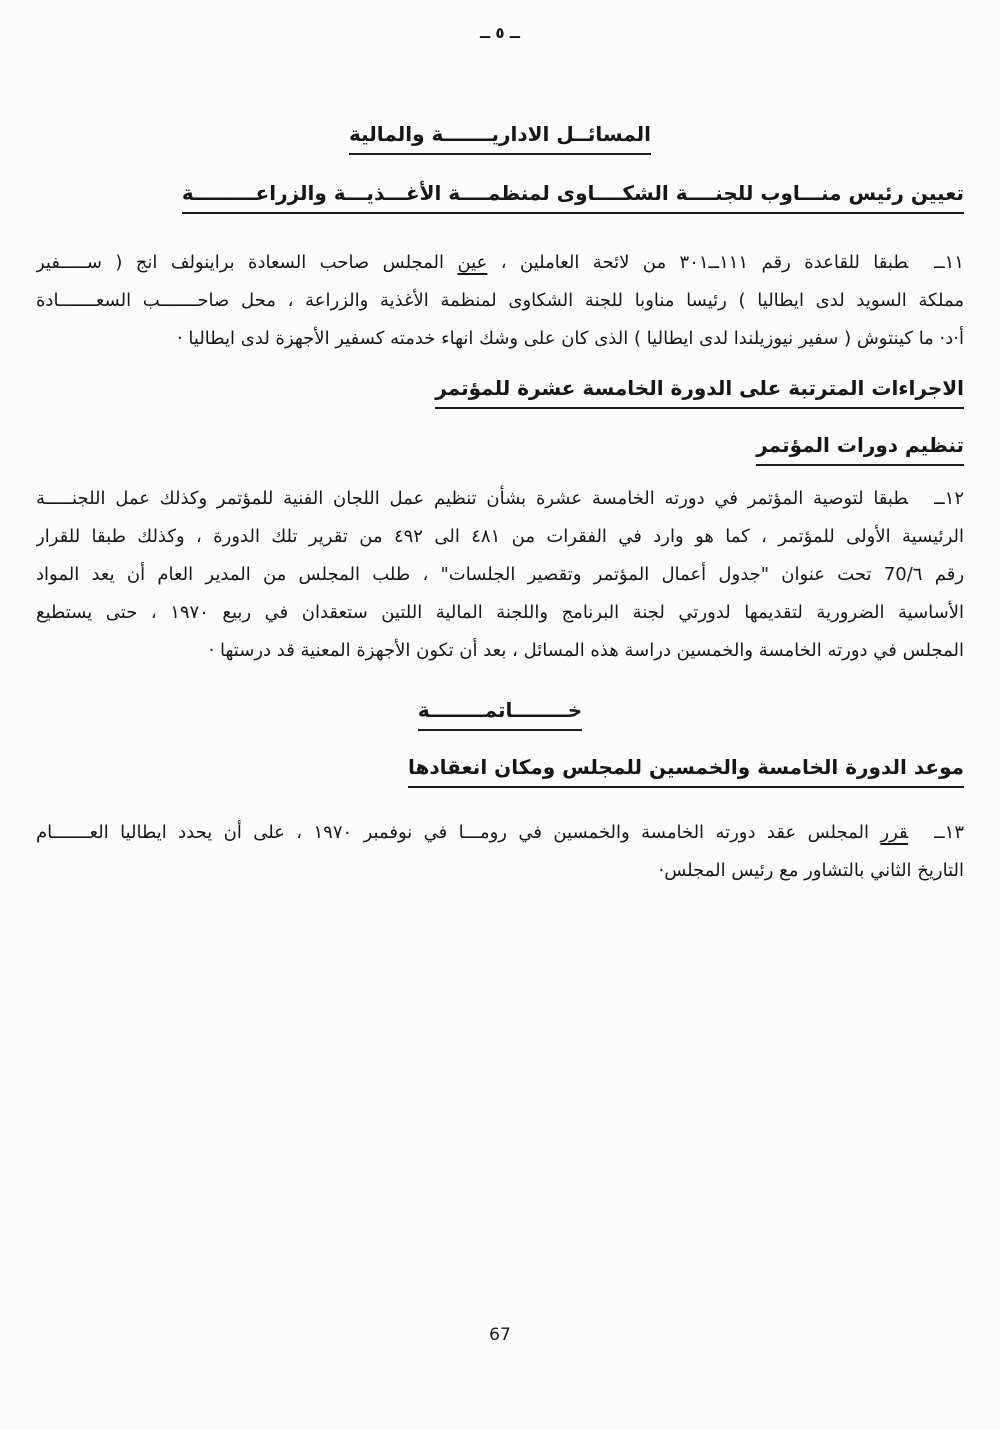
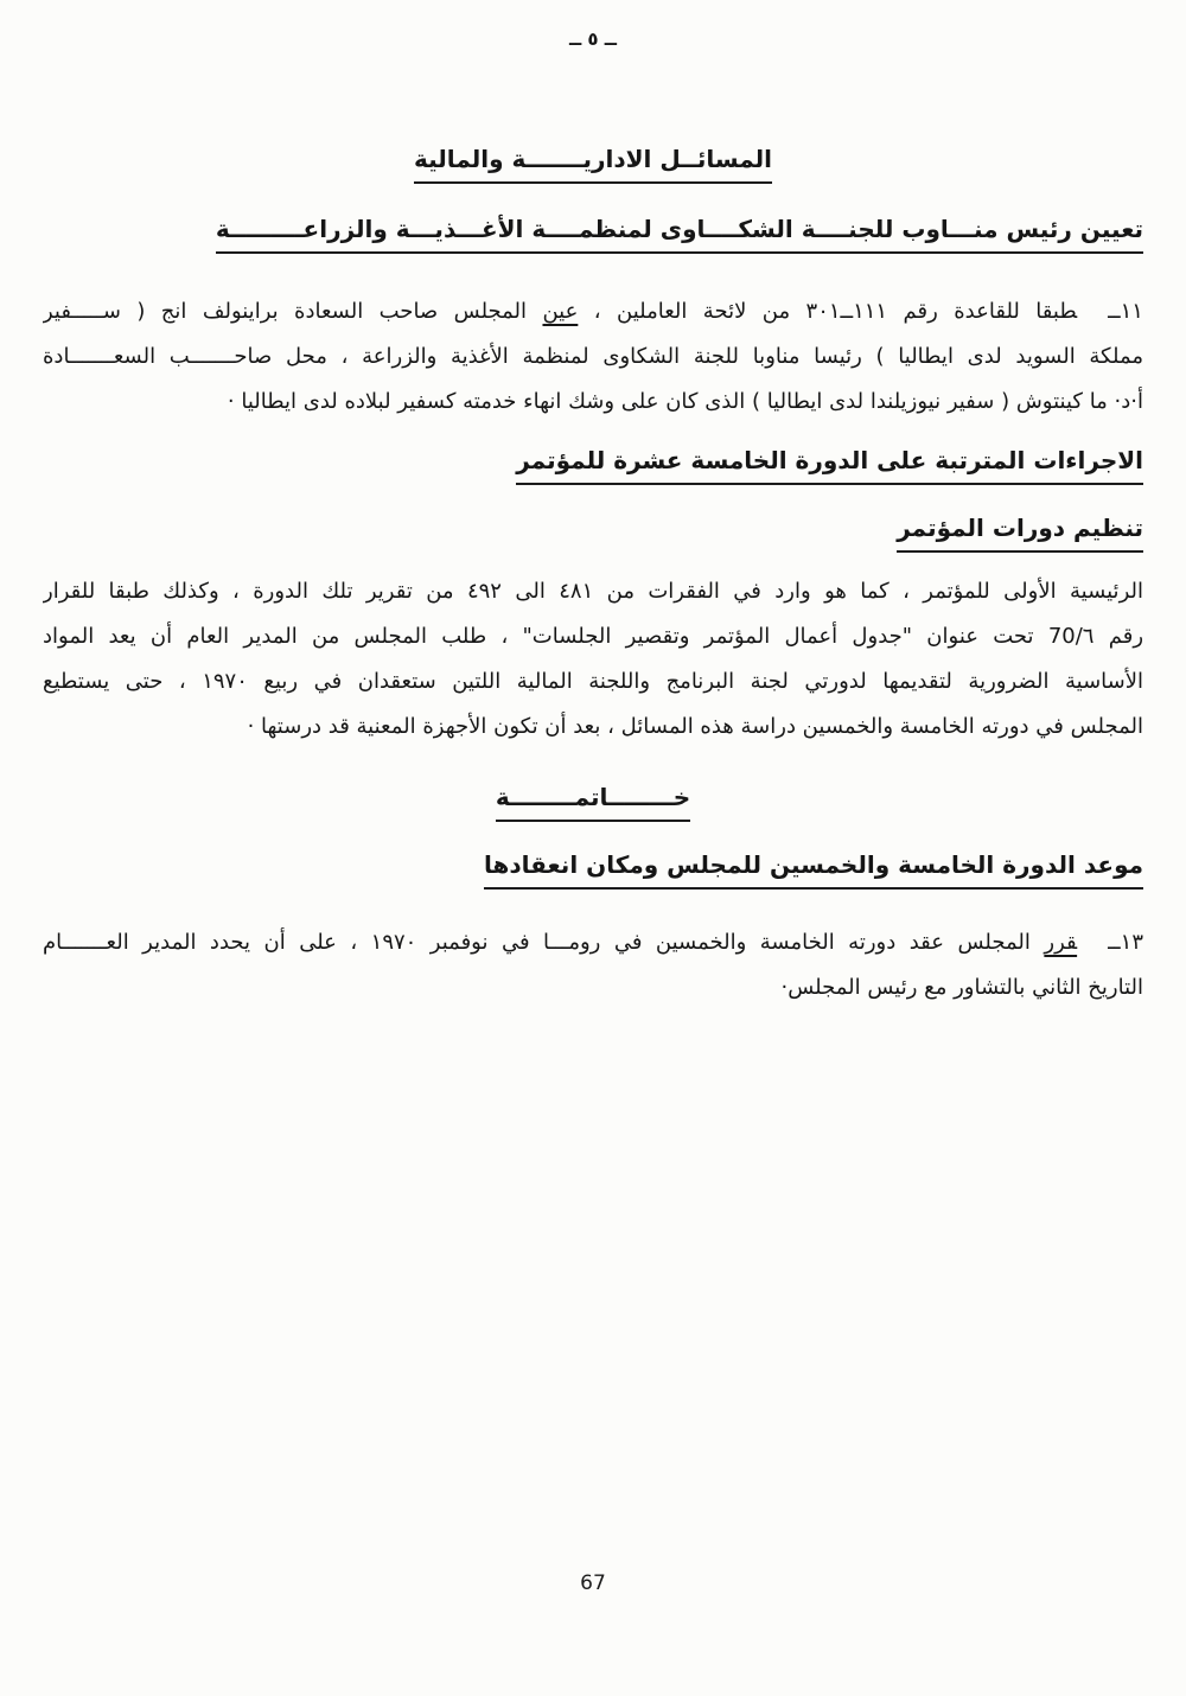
  ــ ٥ ــ
  المسائــل الاداريـــــــة والمالية
  تعيين رئيس منـــاوب للجنــــة الشكــــاوى لمنظمــــة الأغـــذيـــة والزراعـــــــــة
  ١١ــطبقا للقاعدة رقم ٣٠١ــ١١١ من لائحة العاملين ، عين المجلس صاحب السعادة براينولف انج ( ســـــفير
  مملكة السويد لدى ايطاليا ) رئيسا مناوبا للجنة الشكاوى لمنظمة الأغذية والزراعة ، محل صاحـــــــب السعـــــــادة
- أ·د· ما كينتوش ( سفير نيوزيلندا لدى ايطاليا ) الذى كان على وشك انهاء خدمته كسفير الأجهزة لدى ايطاليا ·
+ أ·د· ما كينتوش ( سفير نيوزيلندا لدى ايطاليا ) الذى كان على وشك انهاء خدمته كسفير لبلاده لدى ايطاليا ·
  الاجراءات المترتبة على الدورة الخامسة عشرة للمؤتمر
  تنظيم دورات المؤتمر
- ١٢ــطبقا لتوصية المؤتمر في دورته الخامسة عشرة بشأن تنظيم عمل اللجان الفنية للمؤتمر وكذلك عمل اللجنـــــة
  الرئيسية الأولى للمؤتمر ، كما هو وارد في الفقرات من ٤٨١ الى ٤٩٢ من تقرير تلك الدورة ، وكذلك طبقا للقرار
  رقم 70/٦ تحت عنوان "جدول أعمال المؤتمر وتقصير الجلسات" ، طلب المجلس من المدير العام أن يعد المواد
  الأساسية الضرورية لتقديمها لدورتي لجنة البرنامج واللجنة المالية اللتين ستعقدان في ربيع ١٩٧٠ ، حتى يستطيع
  المجلس في دورته الخامسة والخمسين دراسة هذه المسائل ، بعد أن تكون الأجهزة المعنية قد درستها ·
  خــــــــاتمــــــــة
  موعد الدورة الخامسة والخمسين للمجلس ومكان انعقادها
- ١٣ــقرر المجلس عقد دورته الخامسة والخمسين في رومـــا في نوفمبر ١٩٧٠ ، على أن يحدد ايطاليا العـــــــام
+ ١٣ــقرر المجلس عقد دورته الخامسة والخمسين في رومـــا في نوفمبر ١٩٧٠ ، على أن يحدد المدير العـــــــام
  التاريخ الثاني بالتشاور مع رئيس المجلس·
  67
